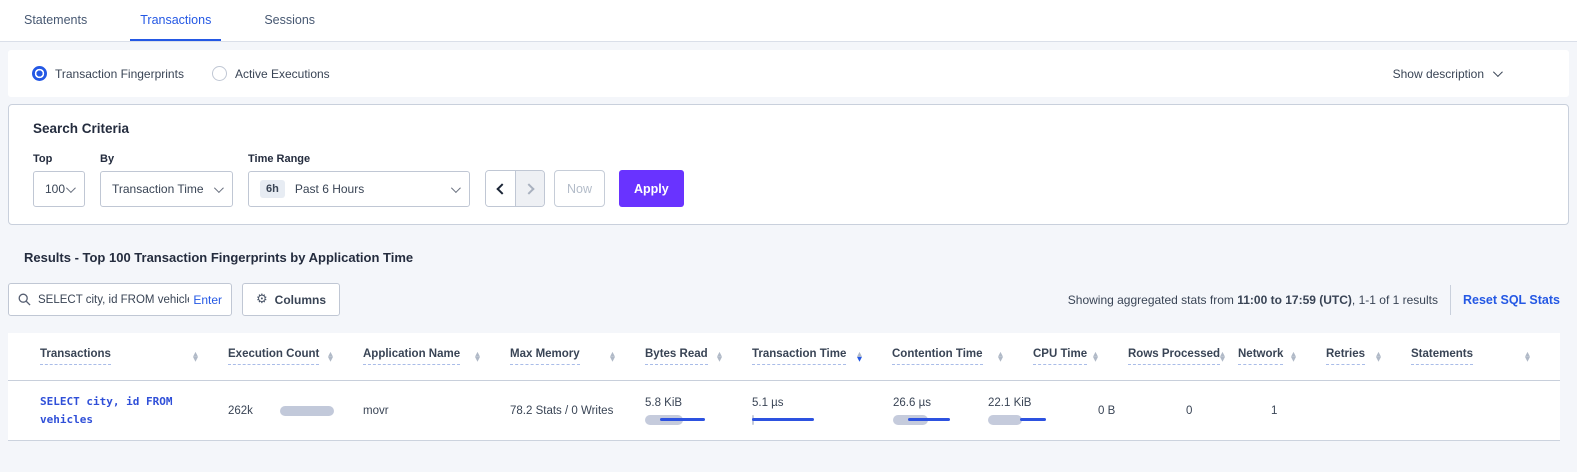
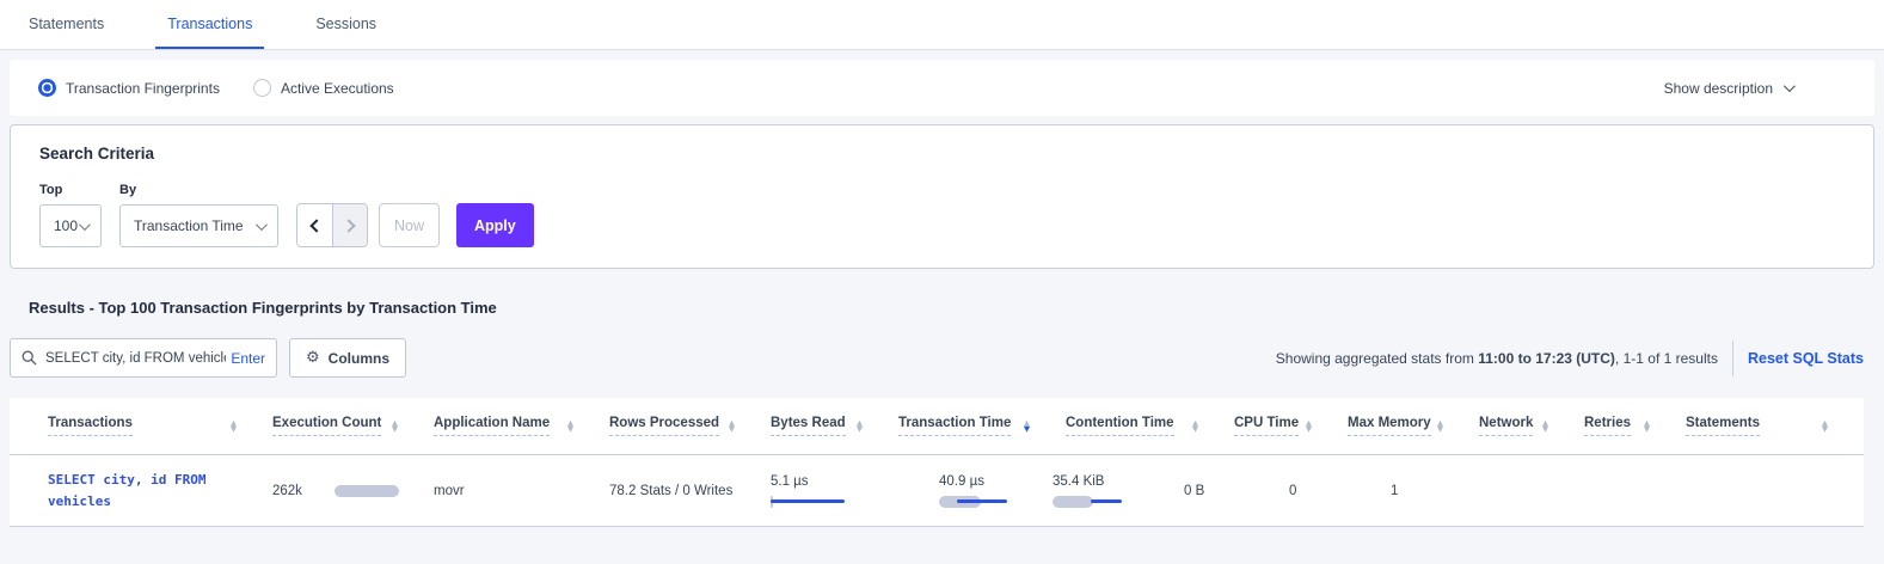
  Statements
  Transactions
  Sessions
  Transaction Fingerprints
  Active Executions
  Show description
  Search Criteria
  Top
  100
  By
  Transaction Time
- Time Range
- 6h
- Past 6 Hours
  Now
  Apply
- Results - Top 100 Transaction Fingerprints by Application Time
+ Results - Top 100 Transaction Fingerprints by Transaction Time
  SELECT city, id FROM vehicl
  Enter
  ⚙
  Columns
  Showing aggregated stats from
- 11:00 to 17:59 (UTC)
+ 11:00 to 17:23 (UTC)
  , 1-1 of 1 results
  Reset SQL Stats
  Transactions
  ▲
  ▼
  Execution Count
  ▲
  ▼
  Application Name
  ▲
  ▼
- Max Memory
+ Rows Processed
  ▲
  ▼
  Bytes Read
  ▲
  ▼
  Transaction Time
  ▲
  ▼
  Contention Time
  ▲
  ▼
  CPU Time
  ▲
  ▼
- Rows Processed
+ Max Memory
  ▲
  ▼
  Network
  ▲
  ▼
  Retries
  ▲
  ▼
  Statements
  ▲
  ▼
  SELECT city, id FROM
  vehicles
  262k
  movr
  78.2 Stats / 0 Writes
- 5.8 KiB
  5.1 µs
- 26.6 µs
+ 40.9 µs
- 22.1 KiB
+ 35.4 KiB
  0 B
  0
  1
